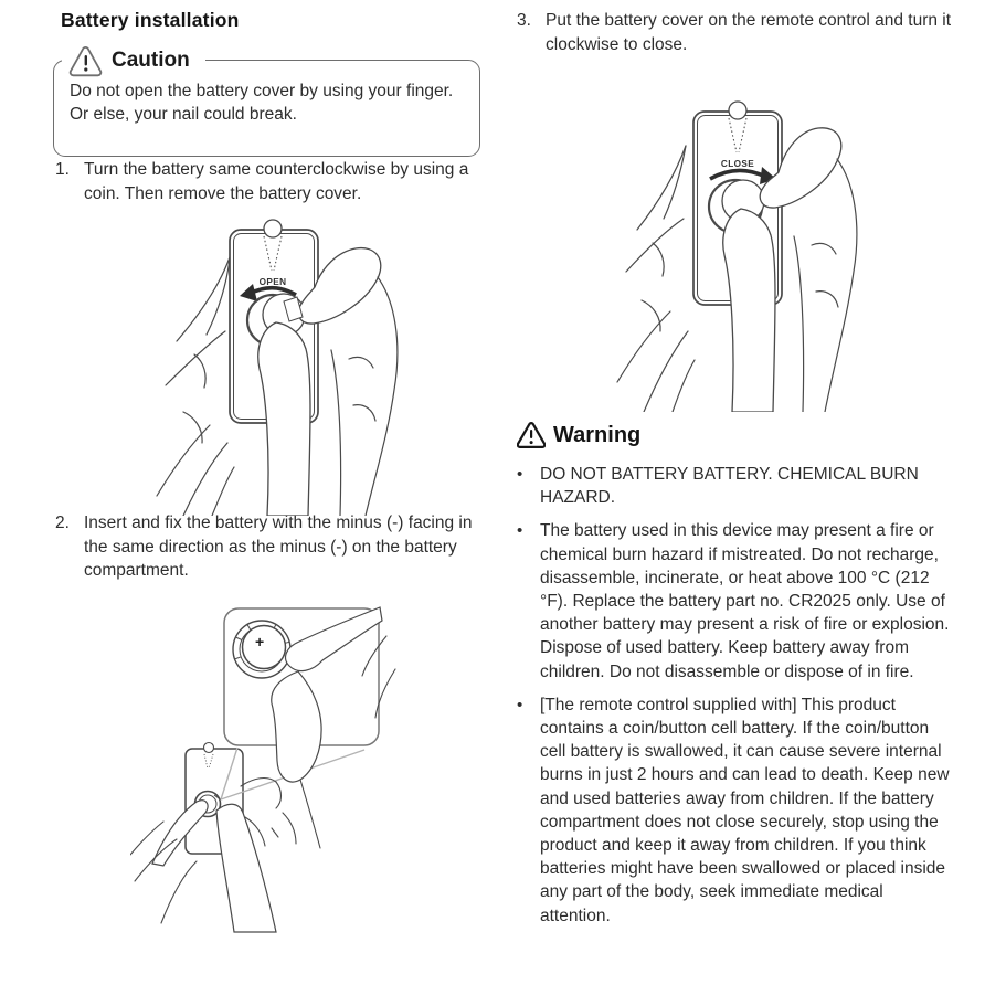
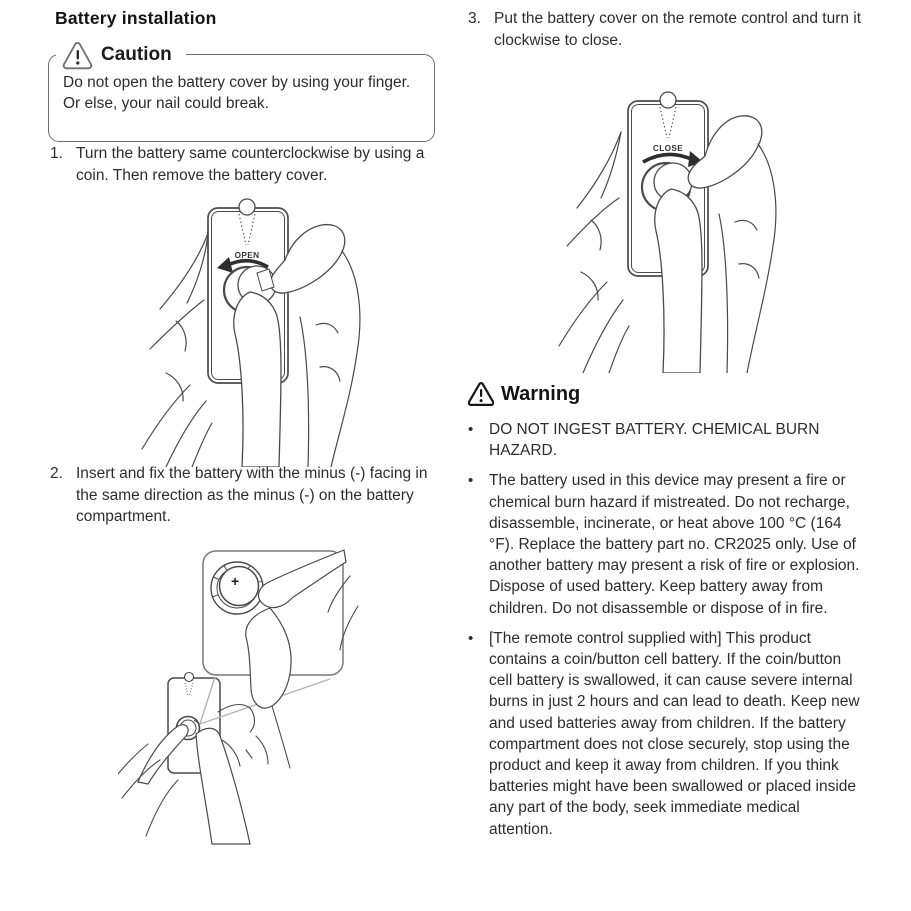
  Battery installation
  Caution
  Do not open the battery cover by using your finger. Or else, your nail could break.
  1.
  Turn the battery same counterclockwise by using a coin. Then remove the battery cover.
  OPEN
  2.
  Insert and fix the battery with the minus (-) facing in the same direction as the minus (-) on the battery compartment.
  +
  3.
  Put the battery cover on the remote control and turn it clockwise to close.
  CLOSE
  Warning
  •
- DO NOT BATTERY BATTERY. CHEMICAL BURN HAZARD.
+ DO NOT INGEST BATTERY. CHEMICAL BURN HAZARD.
  •
- The battery used in this device may present a fire or chemical burn hazard if mistreated. Do not recharge, disassemble, incinerate, or heat above 100 °C (212 °F). Replace the battery part no. CR2025 only. Use of another battery may present a risk of fire or explosion. Dispose of used battery. Keep battery away from children. Do not disassemble or dispose of in fire.
+ The battery used in this device may present a fire or chemical burn hazard if mistreated. Do not recharge, disassemble, incinerate, or heat above 100 °C (164 °F). Replace the battery part no. CR2025 only. Use of another battery may present a risk of fire or explosion. Dispose of used battery. Keep battery away from children. Do not disassemble or dispose of in fire.
  •
  [The remote control supplied with] This product contains a coin/button cell battery. If the coin/button cell battery is swallowed, it can cause severe internal burns in just 2 hours and can lead to death. Keep new and used batteries away from children. If the battery compartment does not close securely, stop using the product and keep it away from children. If you think batteries might have been swallowed or placed inside any part of the body, seek immediate medical attention.
